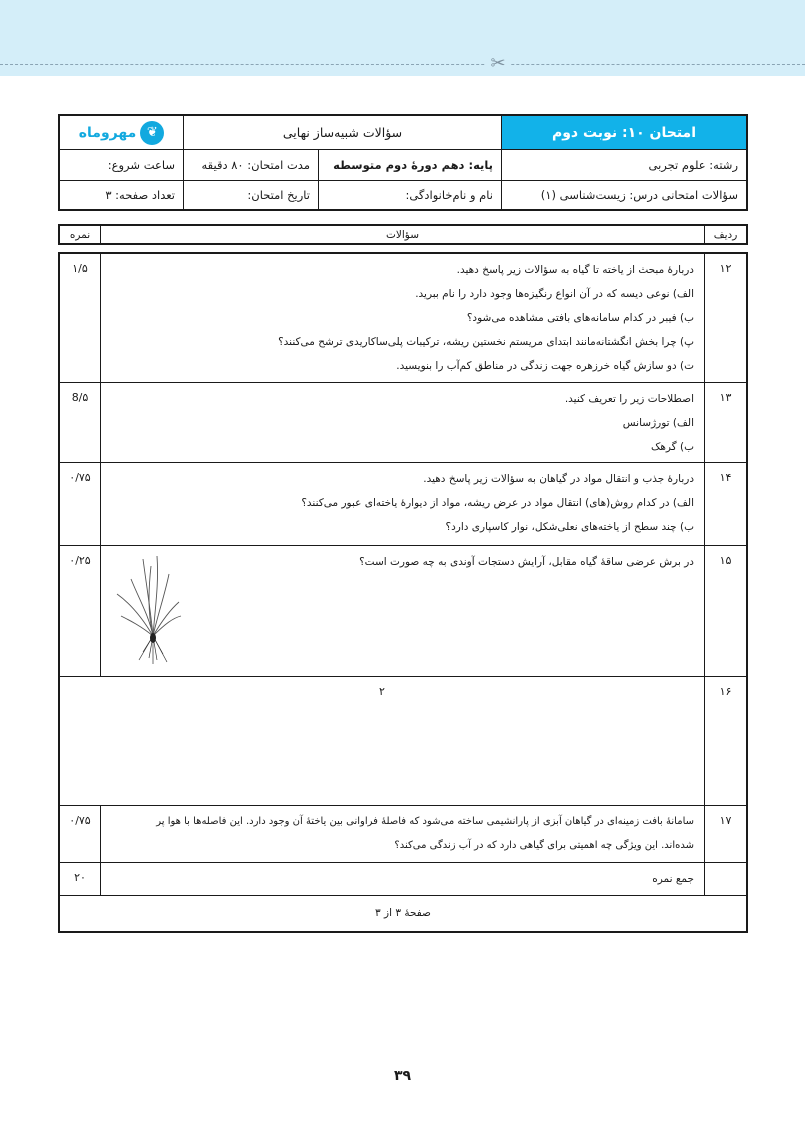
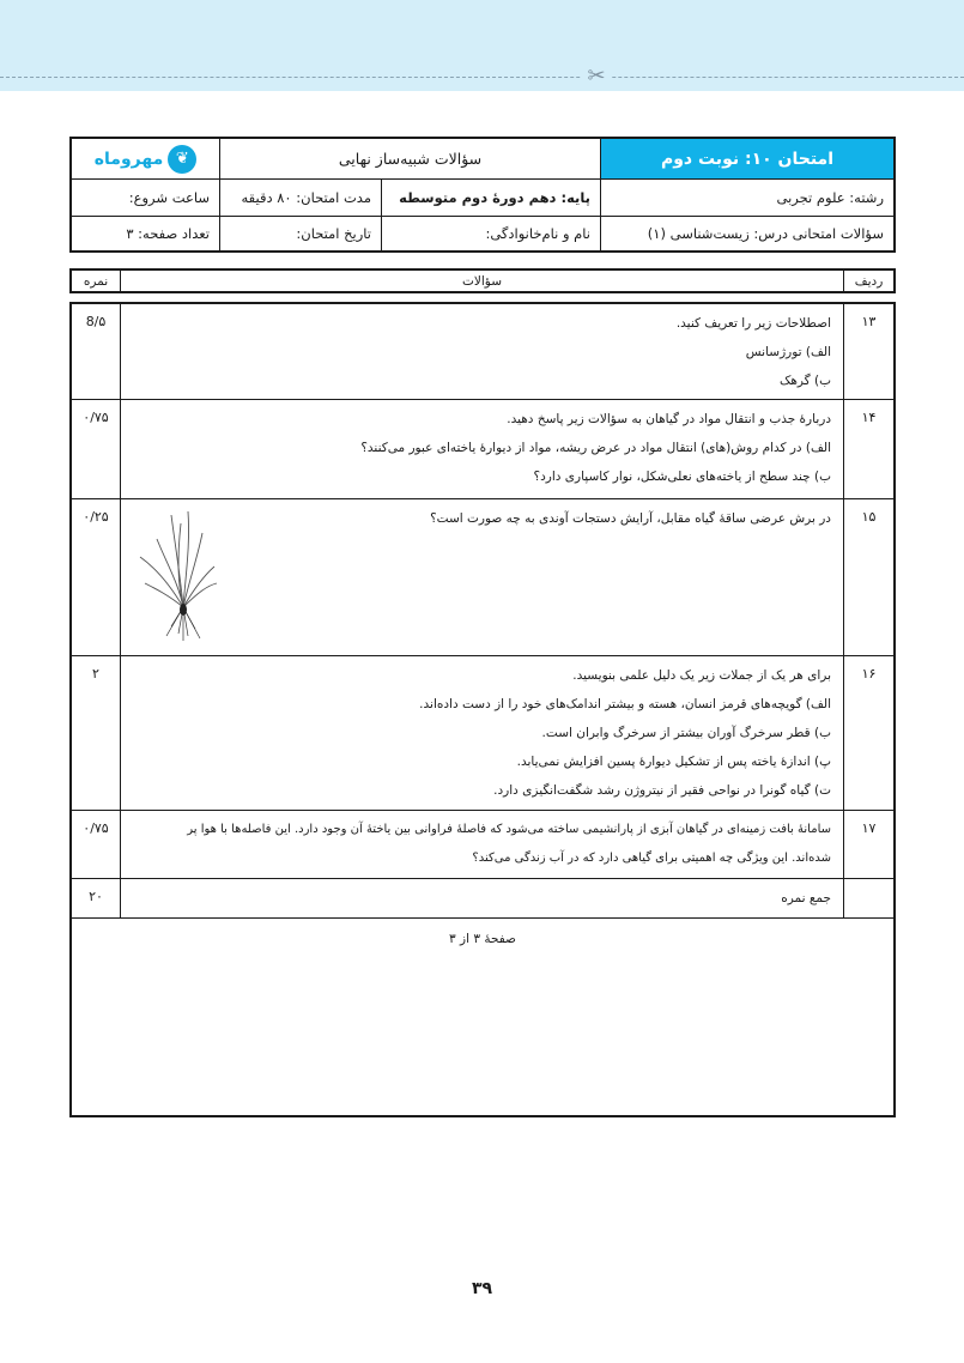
  ✂
  امتحان ۱۰: نوبت دوم
  سؤالات شبیه‌ساز نهایی
  ❦
  مهروماه
  رشته: علوم تجربی
  پایه: دهم دورهٔ دوم متوسطه
  مدت امتحان: ۸۰ دقیقه
  ساعت شروع:
  سؤالات امتحانی درس: زیست‌شناسی (۱)
  نام و نام‌خانوادگی:
  تاریخ امتحان:
  تعداد صفحه: ۳
  ردیف
  سؤالات
  نمره
- ۱۲
- دربارهٔ مبحث از یاخته تا گیاه به سؤالات زیر پاسخ دهید.
- الف) نوعی دیسه که در آن انواع رنگیزه‌ها وجود دارد را نام ببرید.
- ب) فیبر در کدام سامانه‌های بافتی مشاهده می‌شود؟
- پ) چرا بخش انگشتانه‌مانند ابتدای مریستم نخستین ریشه، ترکیبات پلی‌ساکاریدی ترشح می‌کنند؟
- ت) دو سازش گیاه خرزهره جهت زندگی در مناطق کم‌آب را بنویسید.
- ۱/۵
  ۱۳
  اصطلاحات زیر را تعریف کنید.
  الف) تورژسانس
  ب) گرهک
  8/۵
  ۱۴
  دربارهٔ جذب و انتقال مواد در گیاهان به سؤالات زیر پاسخ دهید.
  الف) در کدام روش(های) انتقال مواد در عرض ریشه، مواد از دیوارهٔ یاخته‌ای عبور می‌کنند؟
  ب) چند سطح از یاخته‌های نعلی‌شکل، نوار کاسپاری دارد؟
  ۰/۷۵
  ۱۵
  در برش عرضی ساقهٔ گیاه مقابل، آرایش دستجات آوندی به چه صورت است؟
  ۰/۲۵
  ۱۶
+ برای هر یک از جملات زیر یک دلیل علمی بنویسید.
+ الف) گویچه‌های قرمز انسان، هسته و بیشتر اندامک‌های خود را از دست داده‌اند.
+ ب) قطر سرخرگ آوران بیشتر از سرخرگ وابران است.
+ پ) اندازهٔ یاخته پس از تشکیل دیوارهٔ پسین افزایش نمی‌یابد.
+ ت) گیاه گونرا در نواحی فقیر از نیتروژن رشد شگفت‌انگیزی دارد.
  ۲
  ۱۷
  سامانهٔ بافت زمینه‌ای در گیاهان آبزی از پارانشیمی ساخته می‌شود که فاصلهٔ فراوانی بین یاختهٔ آن وجود دارد. این فاصله‌ها با هوا پر
  شده‌اند. این ویژگی چه اهمیتی برای گیاهی دارد که در آب زندگی می‌کند؟
  ۰/۷۵
  جمع نمره
  ۲۰
  صفحهٔ ۳ از ۳
  ۳۹
